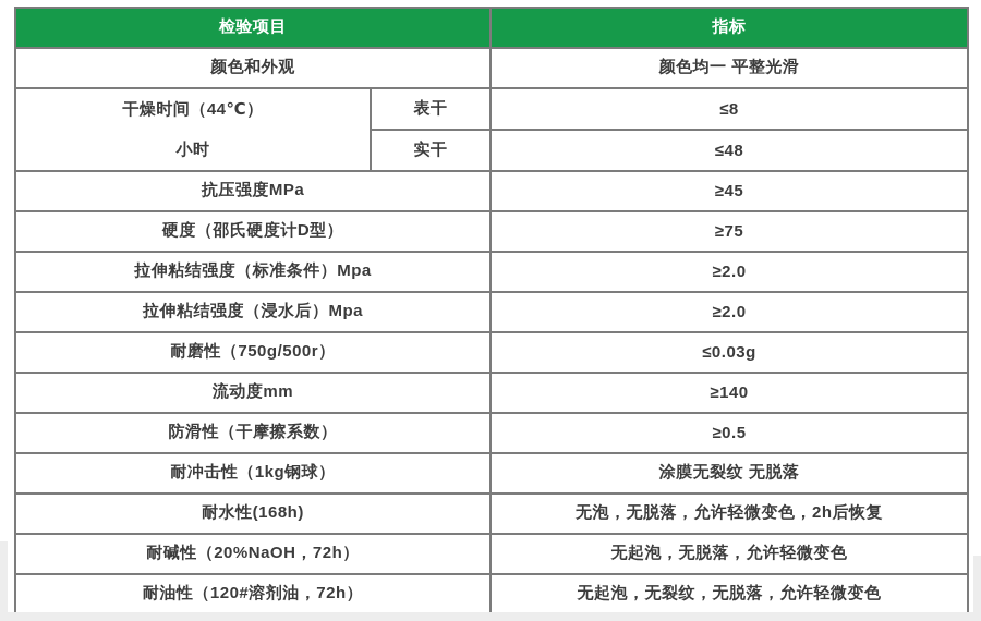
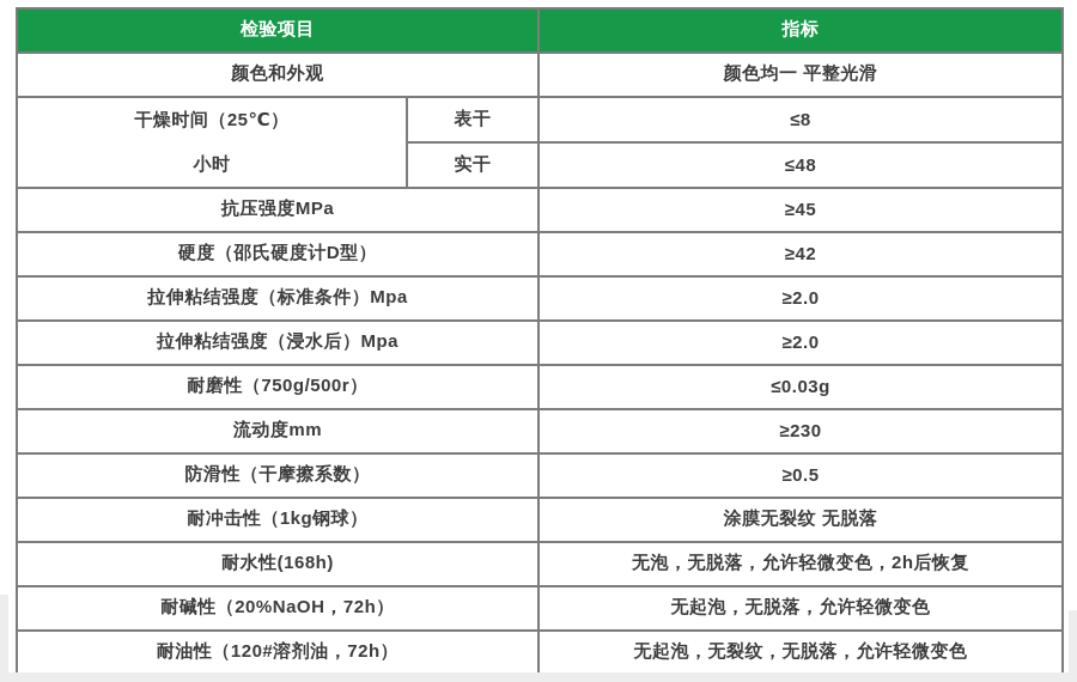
  检验项目	指标
  颜色和外观	颜色均一 平整光滑
- 干燥时间（44℃） 小时	表干	≤8
+ 干燥时间（25℃） 小时	表干	≤8
  实干	≤48
  抗压强度MPa	≥45
- 硬度（邵氏硬度计D型）	≥75
+ 硬度（邵氏硬度计D型）	≥42
  拉伸粘结强度（标准条件）Mpa	≥2.0
  拉伸粘结强度（浸水后）Mpa	≥2.0
  耐磨性（750g/500r）	≤0.03g
- 流动度mm	≥140
+ 流动度mm	≥230
  防滑性（干摩擦系数）	≥0.5
  耐冲击性（1kg钢球）	涂膜无裂纹 无脱落
  耐水性(168h)	无泡，无脱落，允许轻微变色，2h后恢复
  耐碱性（20%NaOH，72h）	无起泡，无脱落，允许轻微变色
  耐油性（120#溶剂油，72h）	无起泡，无裂纹，无脱落，允许轻微变色
